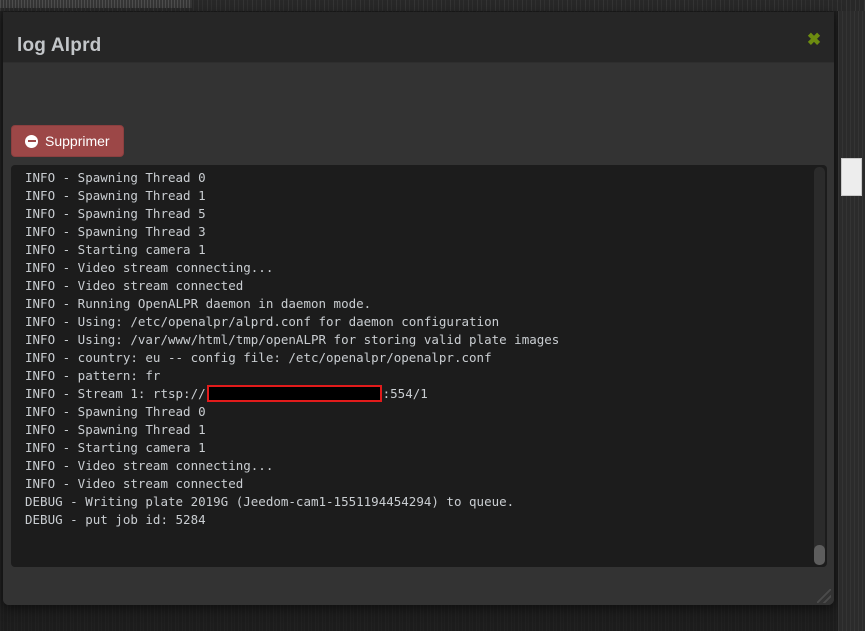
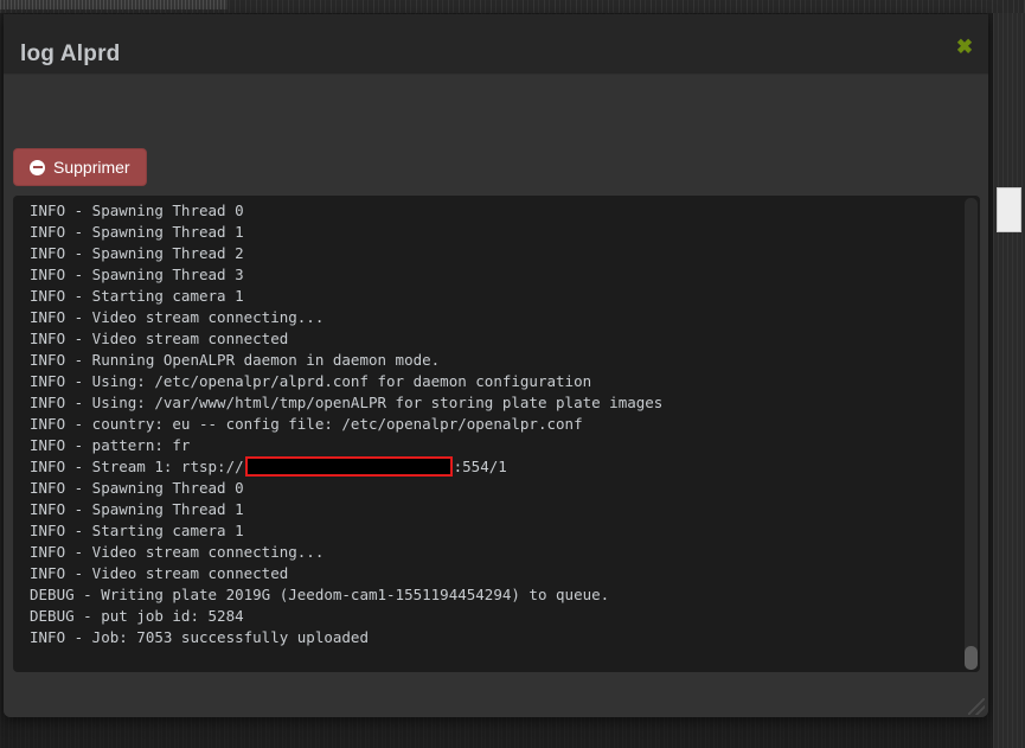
  log Alprd
  ✖
  Supprimer
  INFO - Spawning Thread 0
  INFO - Spawning Thread 1
- INFO - Spawning Thread 5
+ INFO - Spawning Thread 2
  INFO - Spawning Thread 3
  INFO - Starting camera 1
  INFO - Video stream connecting...
  INFO - Video stream connected
  INFO - Running OpenALPR daemon in daemon mode.
  INFO - Using: /etc/openalpr/alprd.conf for daemon configuration
- INFO - Using: /var/www/html/tmp/openALPR for storing valid plate images
+ INFO - Using: /var/www/html/tmp/openALPR for storing plate plate images
  INFO - country: eu -- config file: /etc/openalpr/openalpr.conf
  INFO - pattern: fr
  INFO - Stream 1: rtsp:// :554/1
  INFO - Spawning Thread 0
  INFO - Spawning Thread 1
  INFO - Starting camera 1
  INFO - Video stream connecting...
  INFO - Video stream connected
  DEBUG - Writing plate 2019G (Jeedom-cam1-1551194454294) to queue.
  DEBUG - put job id: 5284
+ INFO - Job: 7053 successfully uploaded
